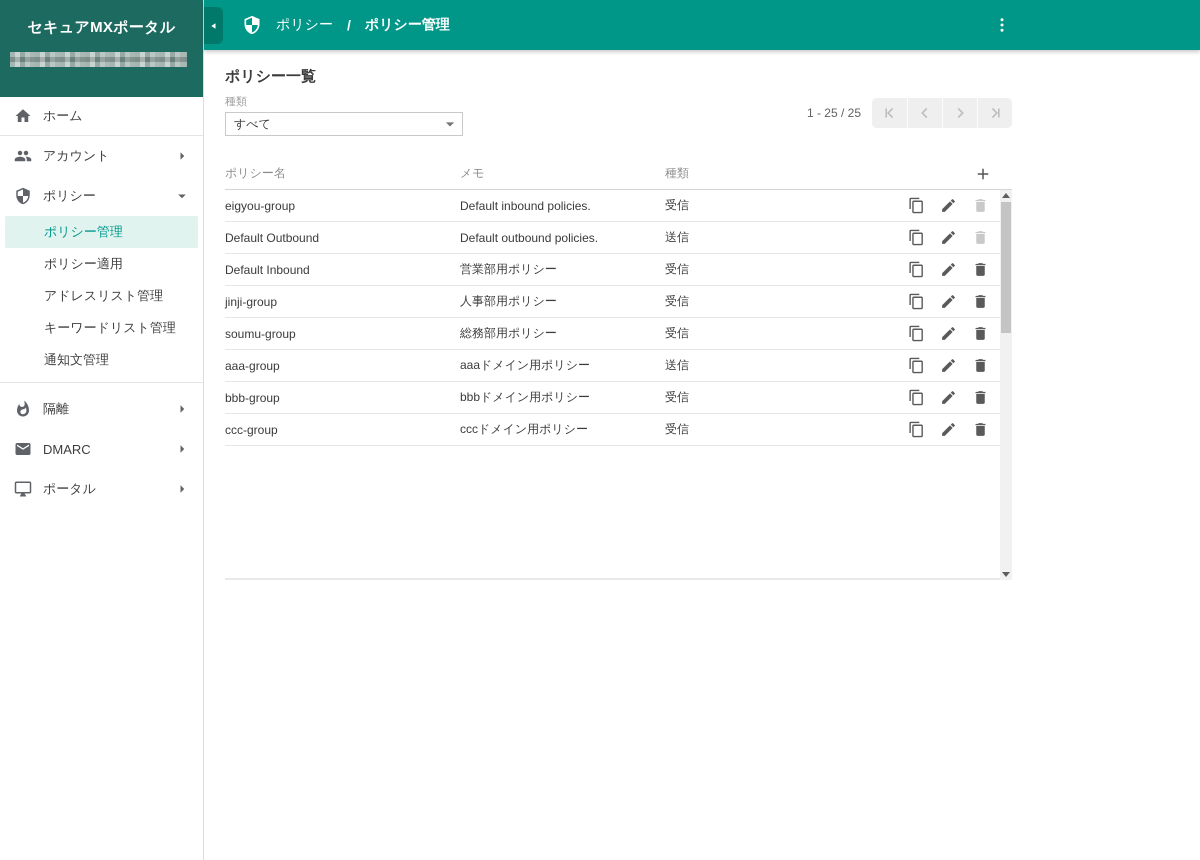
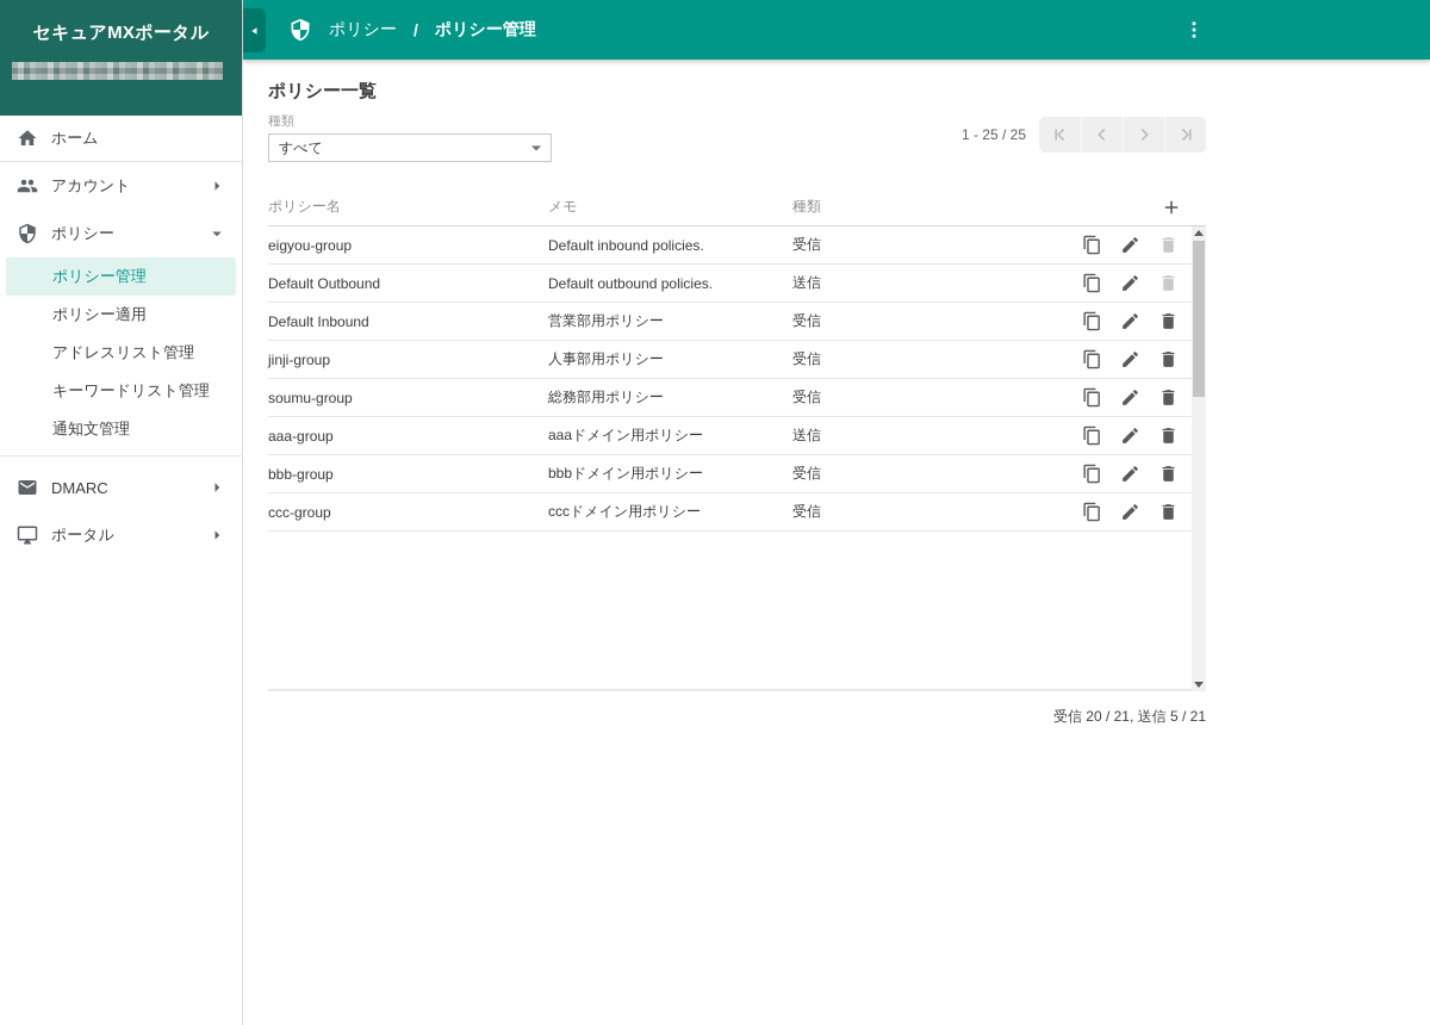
  セキュアMXポータル
  ホーム
  アカウント
  ポリシー
  ポリシー管理
  ポリシー適用
  アドレスリスト管理
  キーワードリスト管理
  通知文管理
- 隔離
  DMARC
  ポータル
  ポリシー
  /
  ポリシー管理
  ポリシー一覧
  種類
  すべて
  1 - 25 / 25
  ポリシー名
  メモ
  種類
  eigyou-group
  Default inbound policies.
  受信
  Default Outbound
  Default outbound policies.
  送信
  Default Inbound
  営業部用ポリシー
  受信
  jinji-group
  人事部用ポリシー
  受信
  soumu-group
  総務部用ポリシー
  受信
  aaa-group
  aaaドメイン用ポリシー
  送信
  bbb-group
  bbbドメイン用ポリシー
  受信
  ccc-group
  cccドメイン用ポリシー
  受信
+ 受信 20 / 21, 送信 5 / 21
